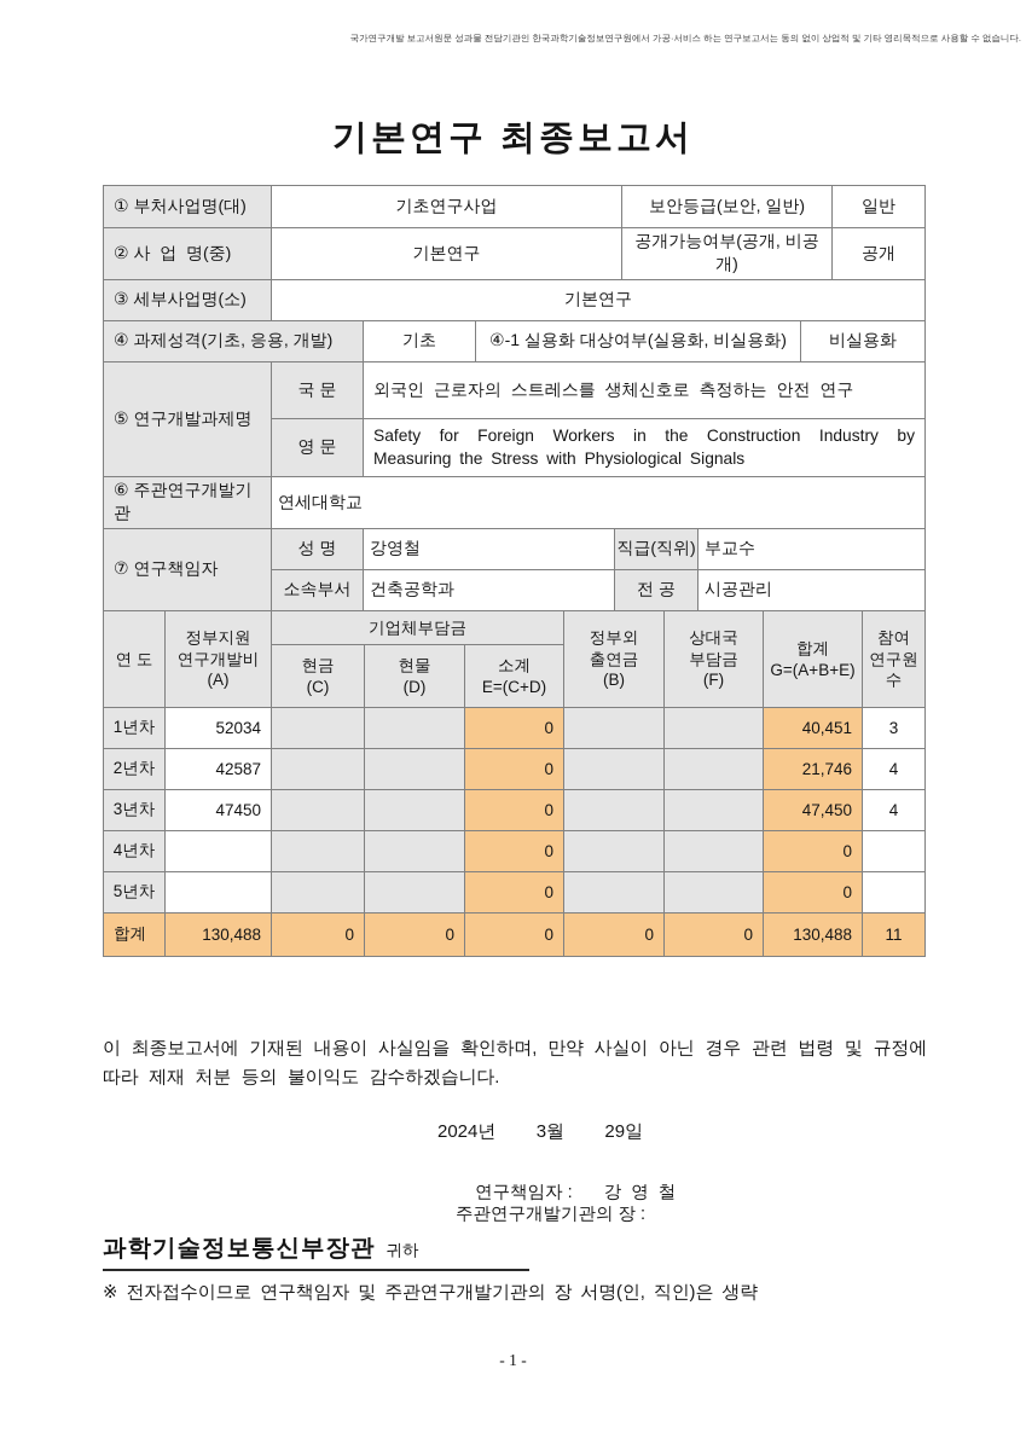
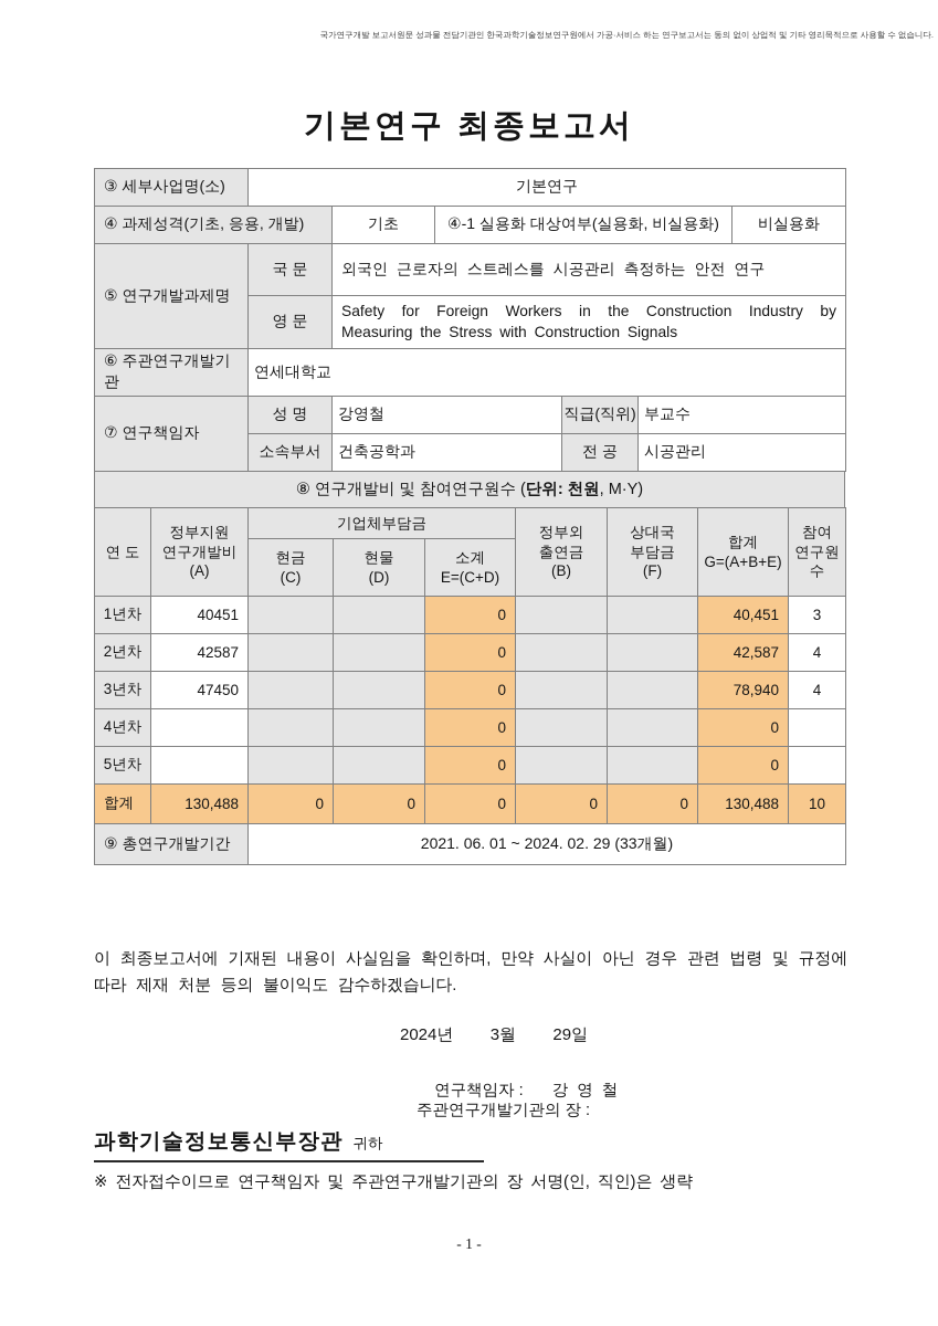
  국가연구개발 보고서원문 성과물 전담기관인 한국과학기술정보연구원에서 가공·서비스 하는 연구보고서는 동의 없이 상업적 및 기타 영리목적으로 사용할 수 없습니다.
  기본연구 최종보고서
- ① 부처사업명(대)	기초연구사업	보안등급(보안, 일반)	일반
- ② 사 업 명(중)	기본연구	공개가능여부(공개, 비공개)	공개
  ③ 세부사업명(소)	기본연구
  ④ 과제성격(기초, 응용, 개발)	기초	④-1 실용화 대상여부(실용화, 비실용화)	비실용화
- ⑤ 연구개발과제명	국 문	외국인 근로자의 스트레스를 생체신호로 측정하는 안전 연구
+ ⑤ 연구개발과제명	국 문	외국인 근로자의 스트레스를 시공관리 측정하는 안전 연구
- 영 문	Safety for Foreign Workers in the Construction Industry by Measuring the Stress with Physiological Signals
+ 영 문	Safety for Foreign Workers in the Construction Industry by Measuring the Stress with Construction Signals
  ⑥ 주관연구개발기관	연세대학교
  ⑦ 연구책임자	성 명	강영철	직급(직위)	부교수
  소속부서	건축공학과	전 공	시공관리
+ ⑧ 연구개발비 및 참여연구원수 (
+ 단위: 천원
+ , M·Y)
  연 도	정부지원 연구개발비 (A)	기업체부담금	정부외 출연금 (B)	상대국 부담금 (F)	합계 G=(A+B+E)	참여 연구원수
  현금 (C)	현물 (D)	소계 E=(C+D)
- 1년차	52034			0			40,451	3
+ 1년차	40451			0			40,451	3
- 2년차	42587			0			21,746	4
+ 2년차	42587			0			42,587	4
- 3년차	47450			0			47,450	4
+ 3년차	47450			0			78,940	4
  4년차				0			0
  5년차				0			0
- 합계	130,488	0	0	0	0	0	130,488	11
+ 합계	130,488	0	0	0	0	0	130,488	10
+ ⑨ 총연구개발기간	2021. 06. 01 ~ 2024. 02. 29 (33개월)
  이 최종보고서에 기재된 내용이 사실임을 확인하며, 만약 사실이 아닌 경우 관련 법령 및 규정에 따라 제재 처분 등의 불이익도 감수하겠습니다.
  2024년 3월 29일
  연구책임자 : 강 영 철
  주관연구개발기관의 장 :
  과학기술정보통신부장관 귀하
  ※ 전자접수이므로 연구책임자 및 주관연구개발기관의 장 서명(인, 직인)은 생략
  - 1 -
